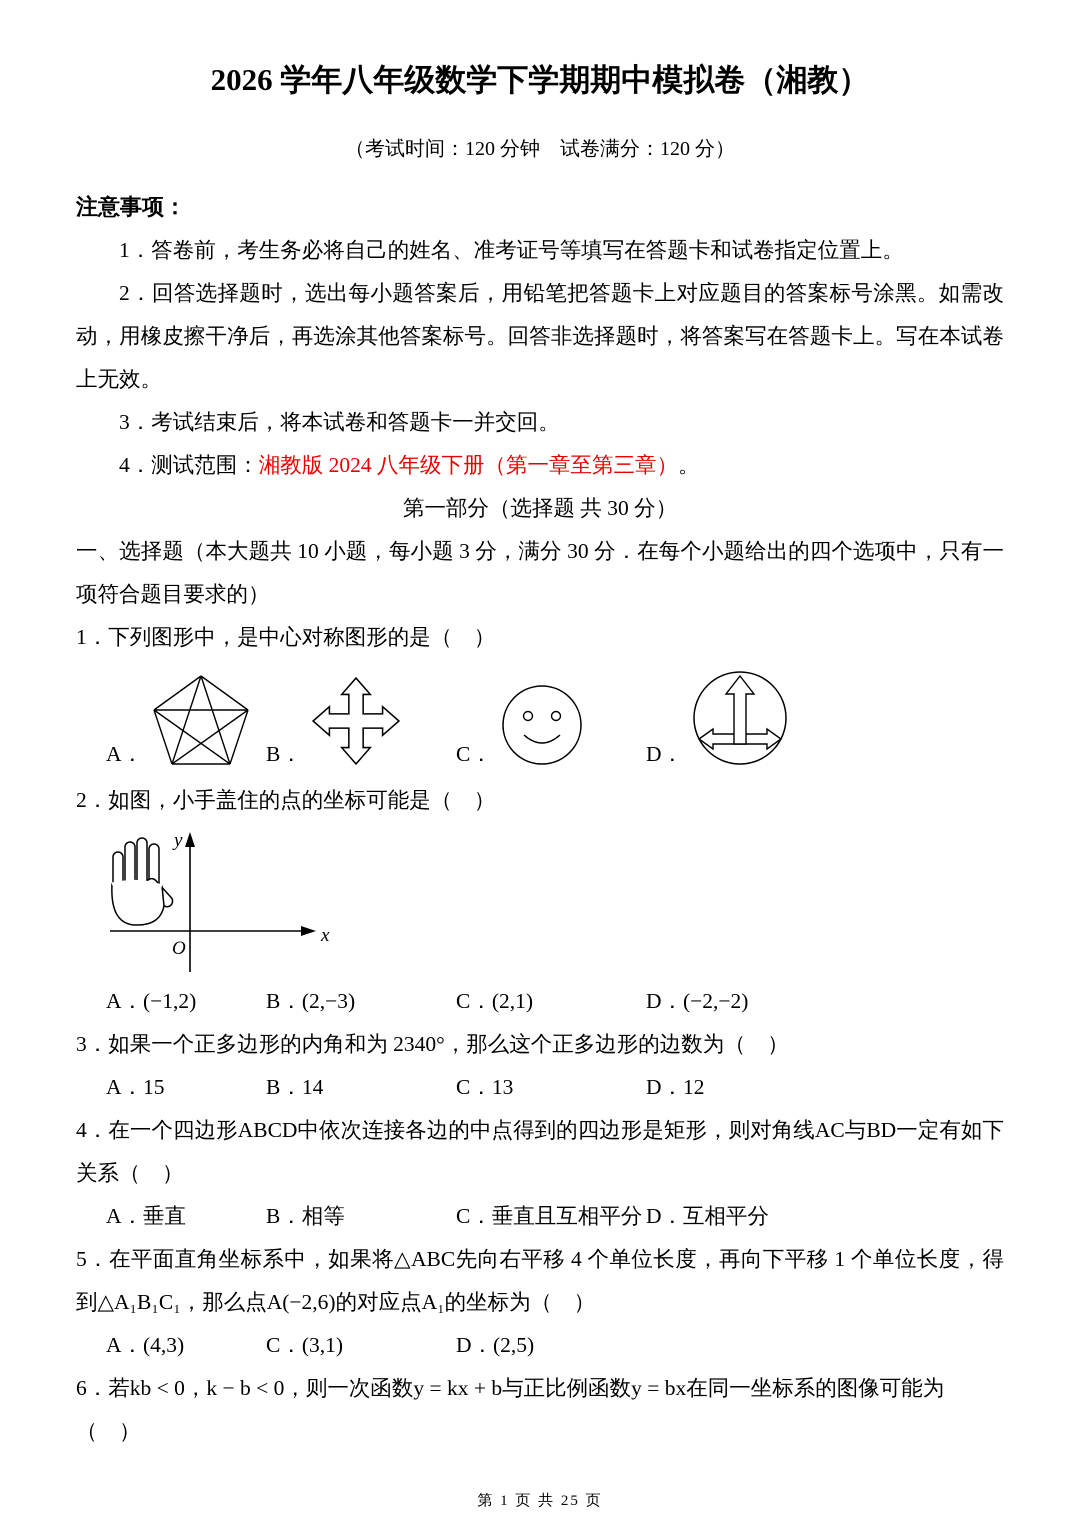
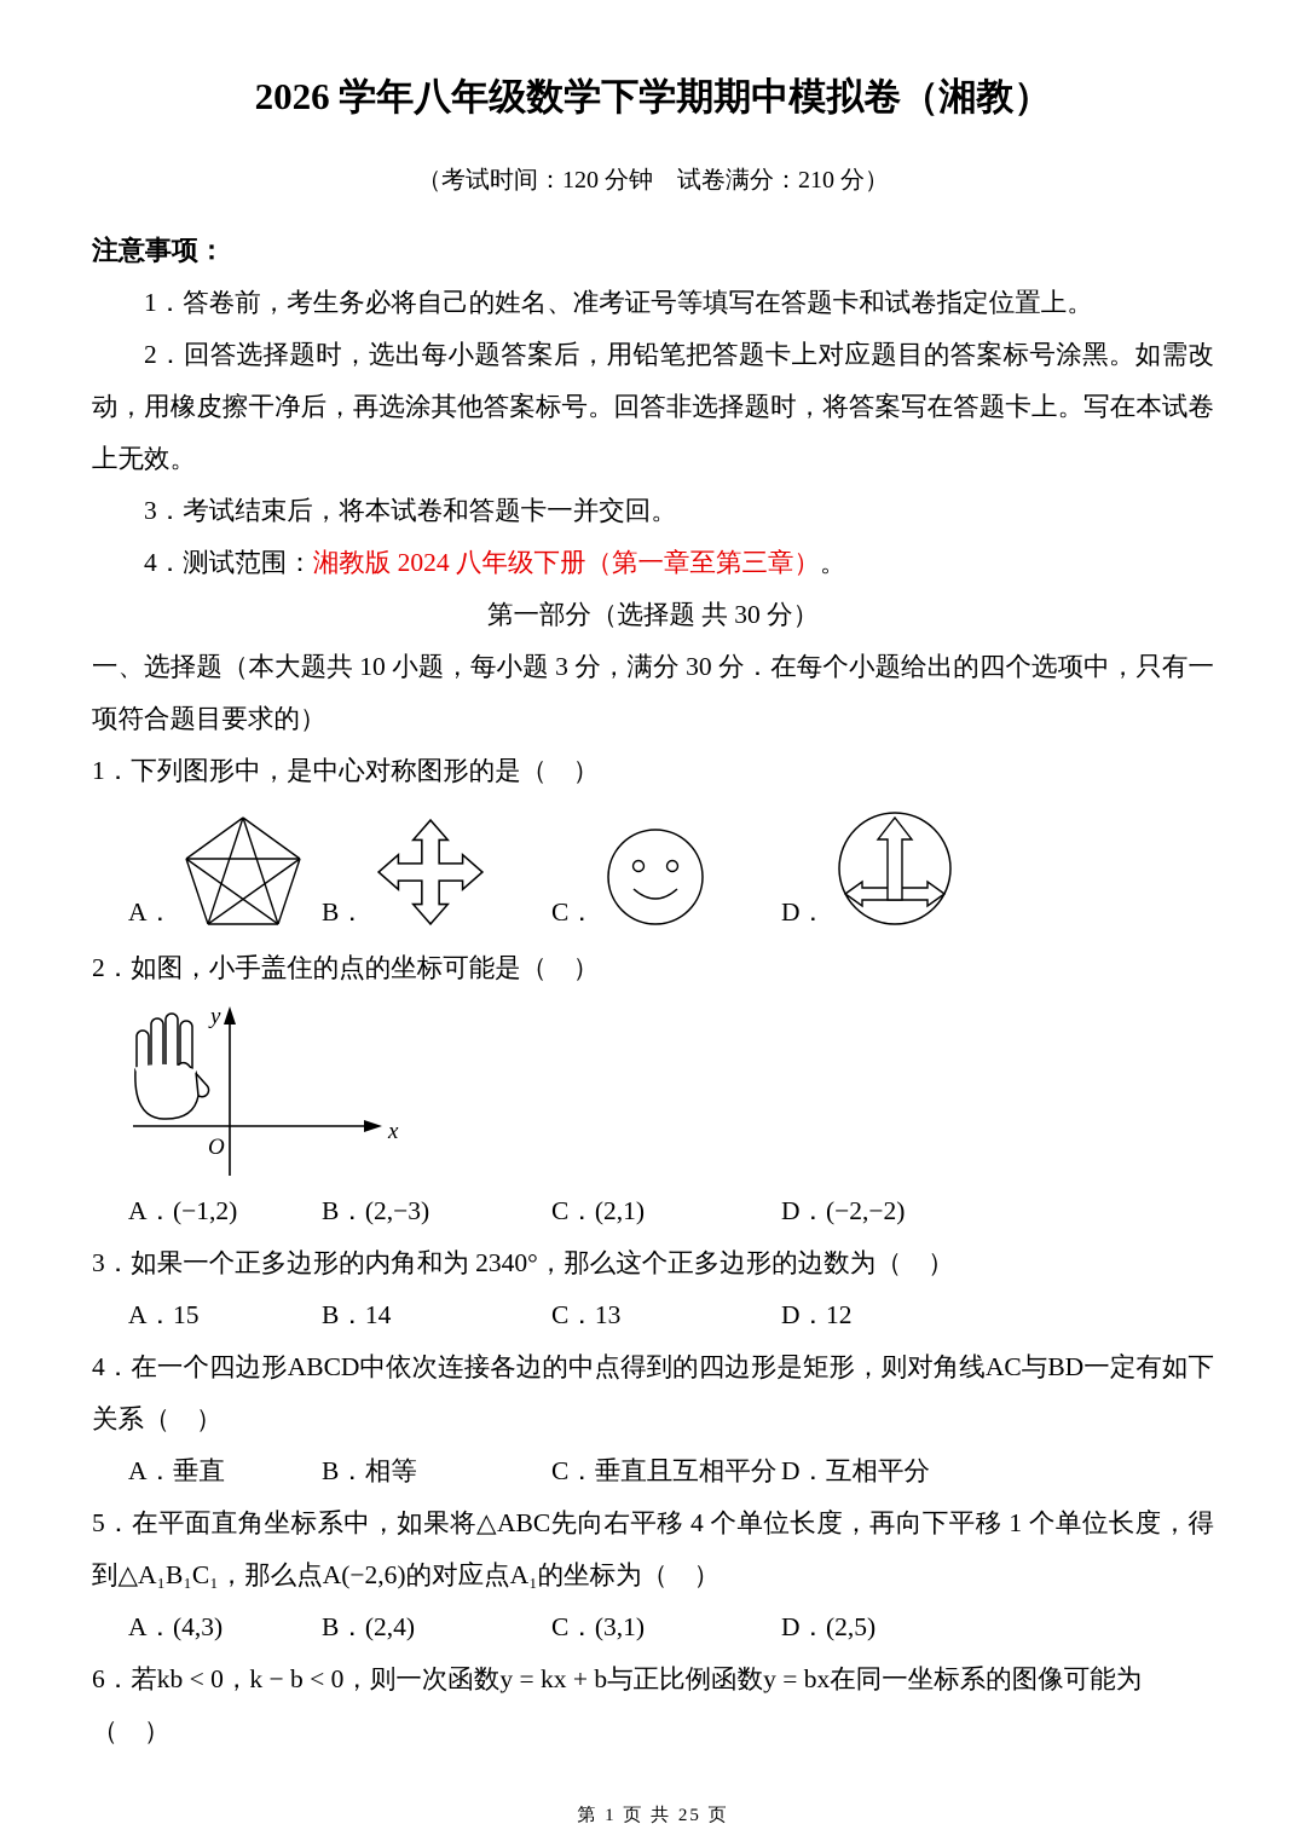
  2026 学年八年级数学下学期期中模拟卷（湘教）
- （考试时间：120 分钟 试卷满分：120 分）
+ （考试时间：120 分钟 试卷满分：210 分）
  注意事项：
  1．答卷前，考生务必将自己的姓名、准考证号等填写在答题卡和试卷指定位置上。
  2．回答选择题时，选出每小题答案后，用铅笔把答题卡上对应题目的答案标号涂黑。如需改动，用橡皮擦干净后，再选涂其他答案标号。回答非选择题时，将答案写在答题卡上。写在本试卷上无效。
  3．考试结束后，将本试卷和答题卡一并交回。
  4．测试范围：湘教版 2024 八年级下册（第一章至第三章）。
  第一部分（选择题 共 30 分）
  一、选择题（本大题共 10 小题，每小题 3 分，满分 30 分．在每个小题给出的四个选项中，只有一项符合题目要求的）
  1．下列图形中，是中心对称图形的是（ ）
  A．
  B．
  C．
  D．
  2．如图，小手盖住的点的坐标可能是（ ）
  O
  x
  y
  A．(−1,2)
  B．(2,−3)
  C．(2,1)
  D．(−2,−2)
  3．如果一个正多边形的内角和为 2340°，那么这个正多边形的边数为（ ）
  A．15
  B．14
  C．13
  D．12
  4．在一个四边形ABCD中依次连接各边的中点得到的四边形是矩形，则对角线AC与BD一定有如下关系（ ）
  A．垂直
  B．相等
  C．垂直且互相平分
  D．互相平分
  5．在平面直角坐标系中，如果将△ABC先向右平移 4 个单位长度，再向下平移 1 个单位长度，得到△A₁B₁C₁，那么点A(−2,6)的对应点A₁的坐标为（ ）
  A．(4,3)
+ B．(2,4)
  C．(3,1)
  D．(2,5)
  6．若kb < 0，k − b < 0，则一次函数y = kx + b与正比例函数y = bx在同一坐标系的图像可能为
  （ ）
  第 1 页 共 25 页
